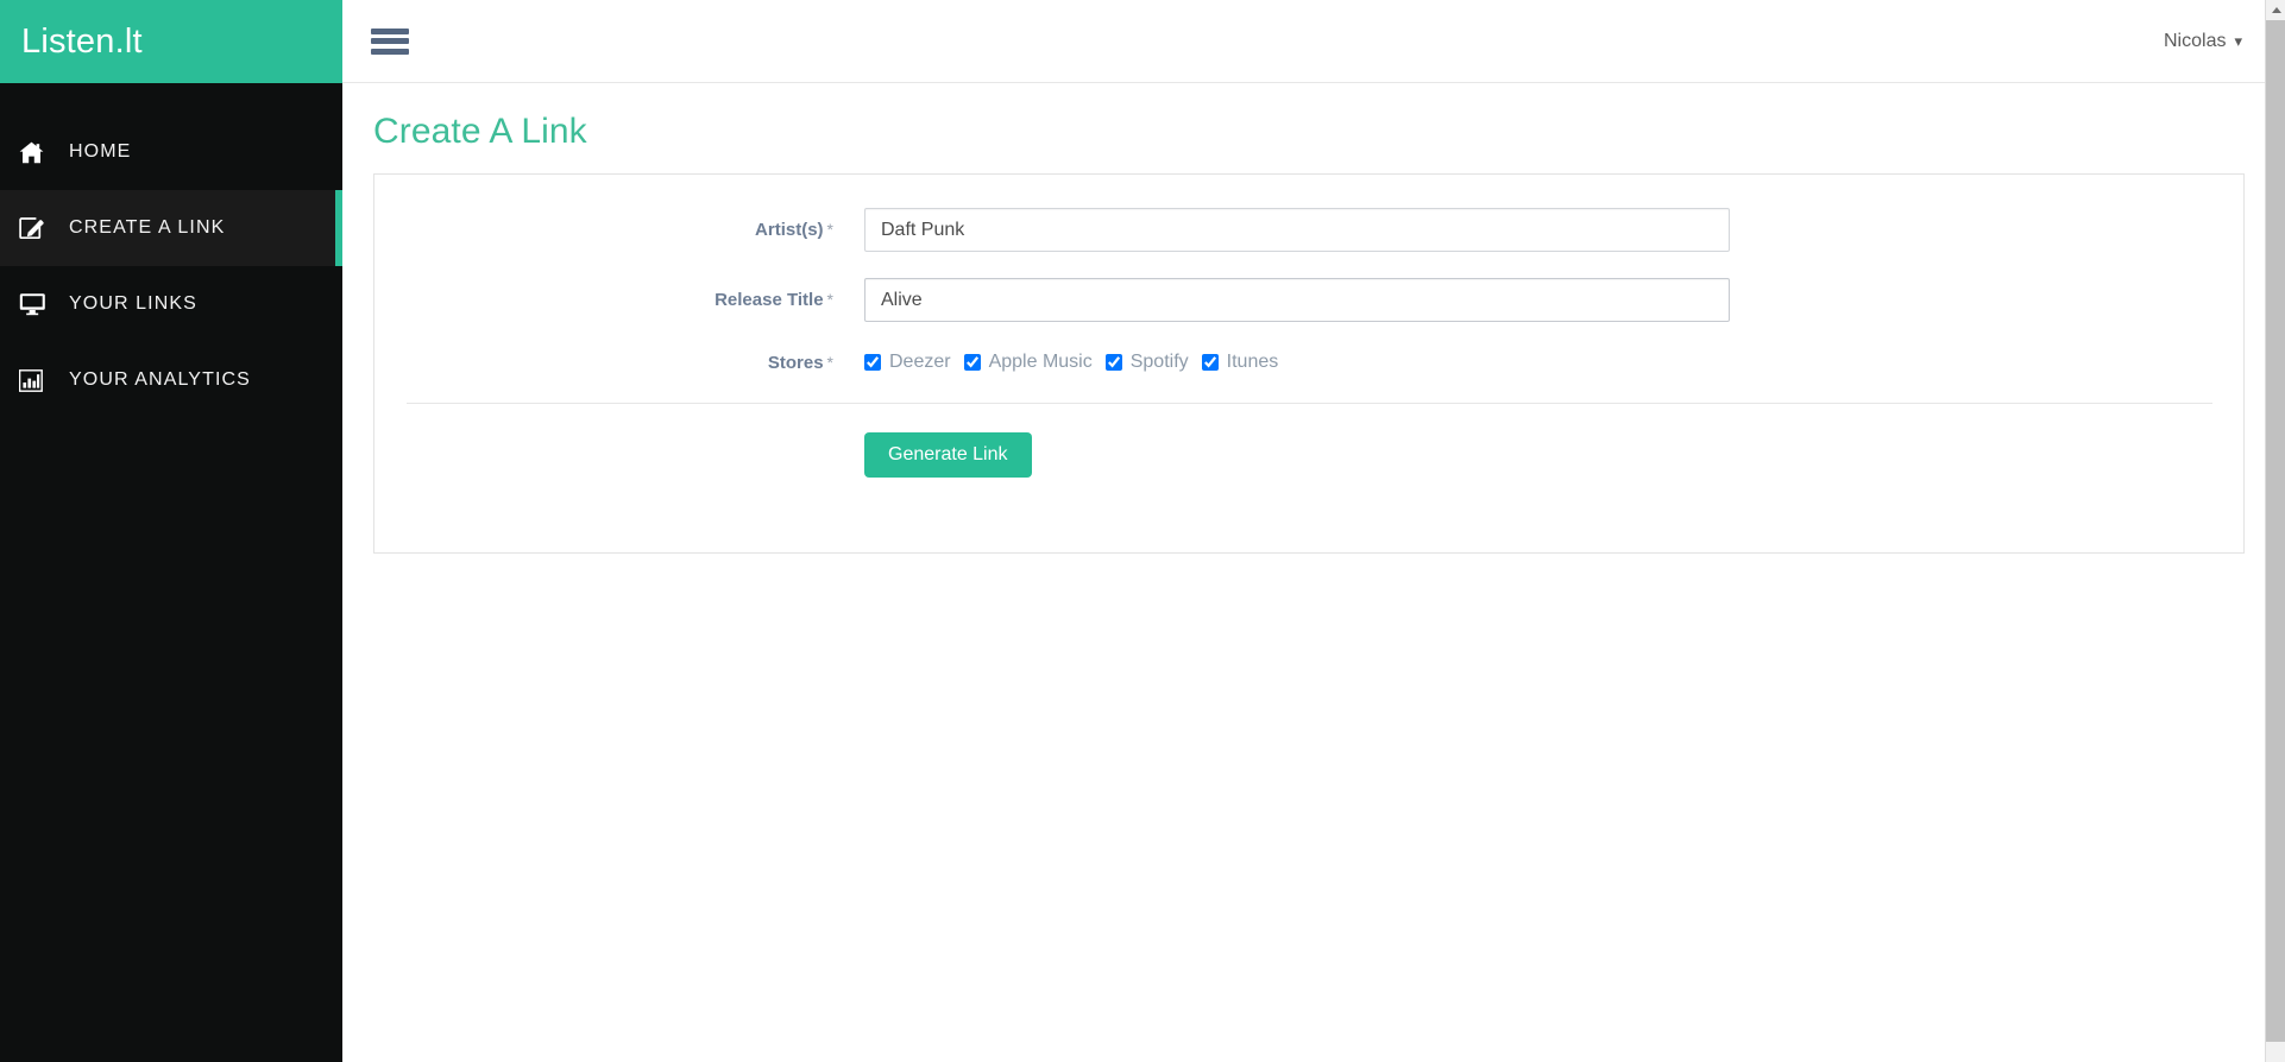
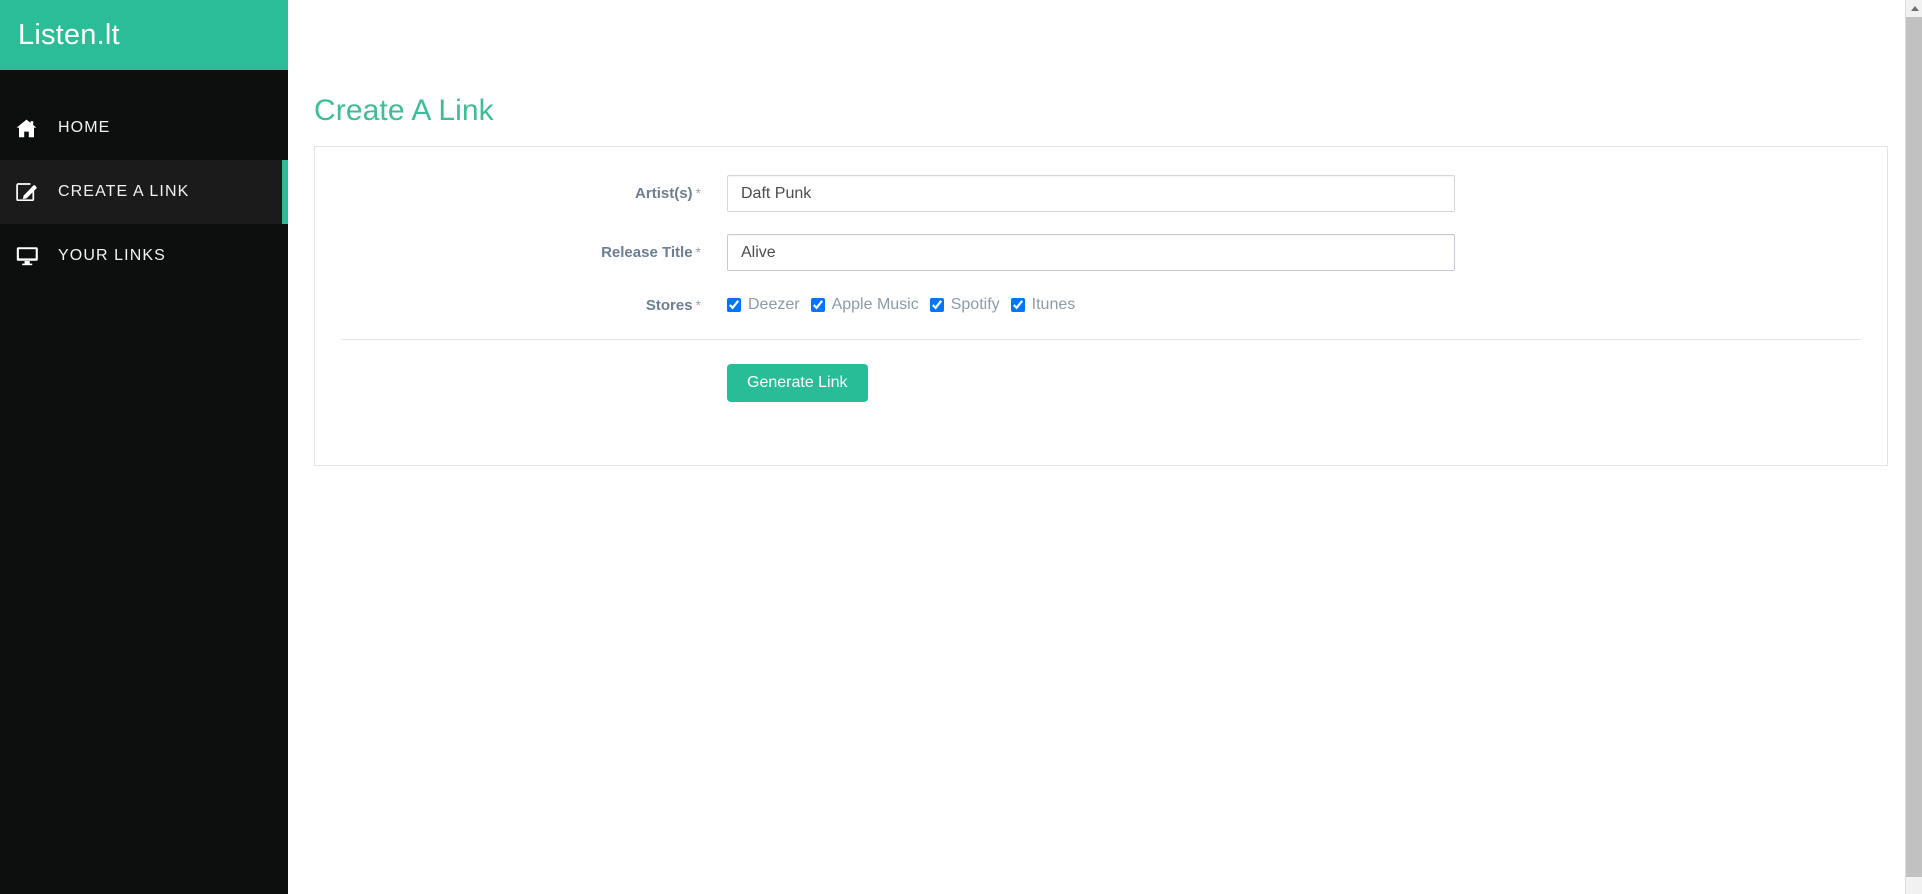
  Listen.lt
  HOME
  CREATE A LINK
  YOUR LINKS
- YOUR ANALYTICS
- Nicolas
- ▾
  Create A Link
  Artist(s) *
  Daft Punk
  Release Title *
  Alive
  Stores *
  Deezer
  Apple Music
  Spotify
  Itunes
  Generate Link
